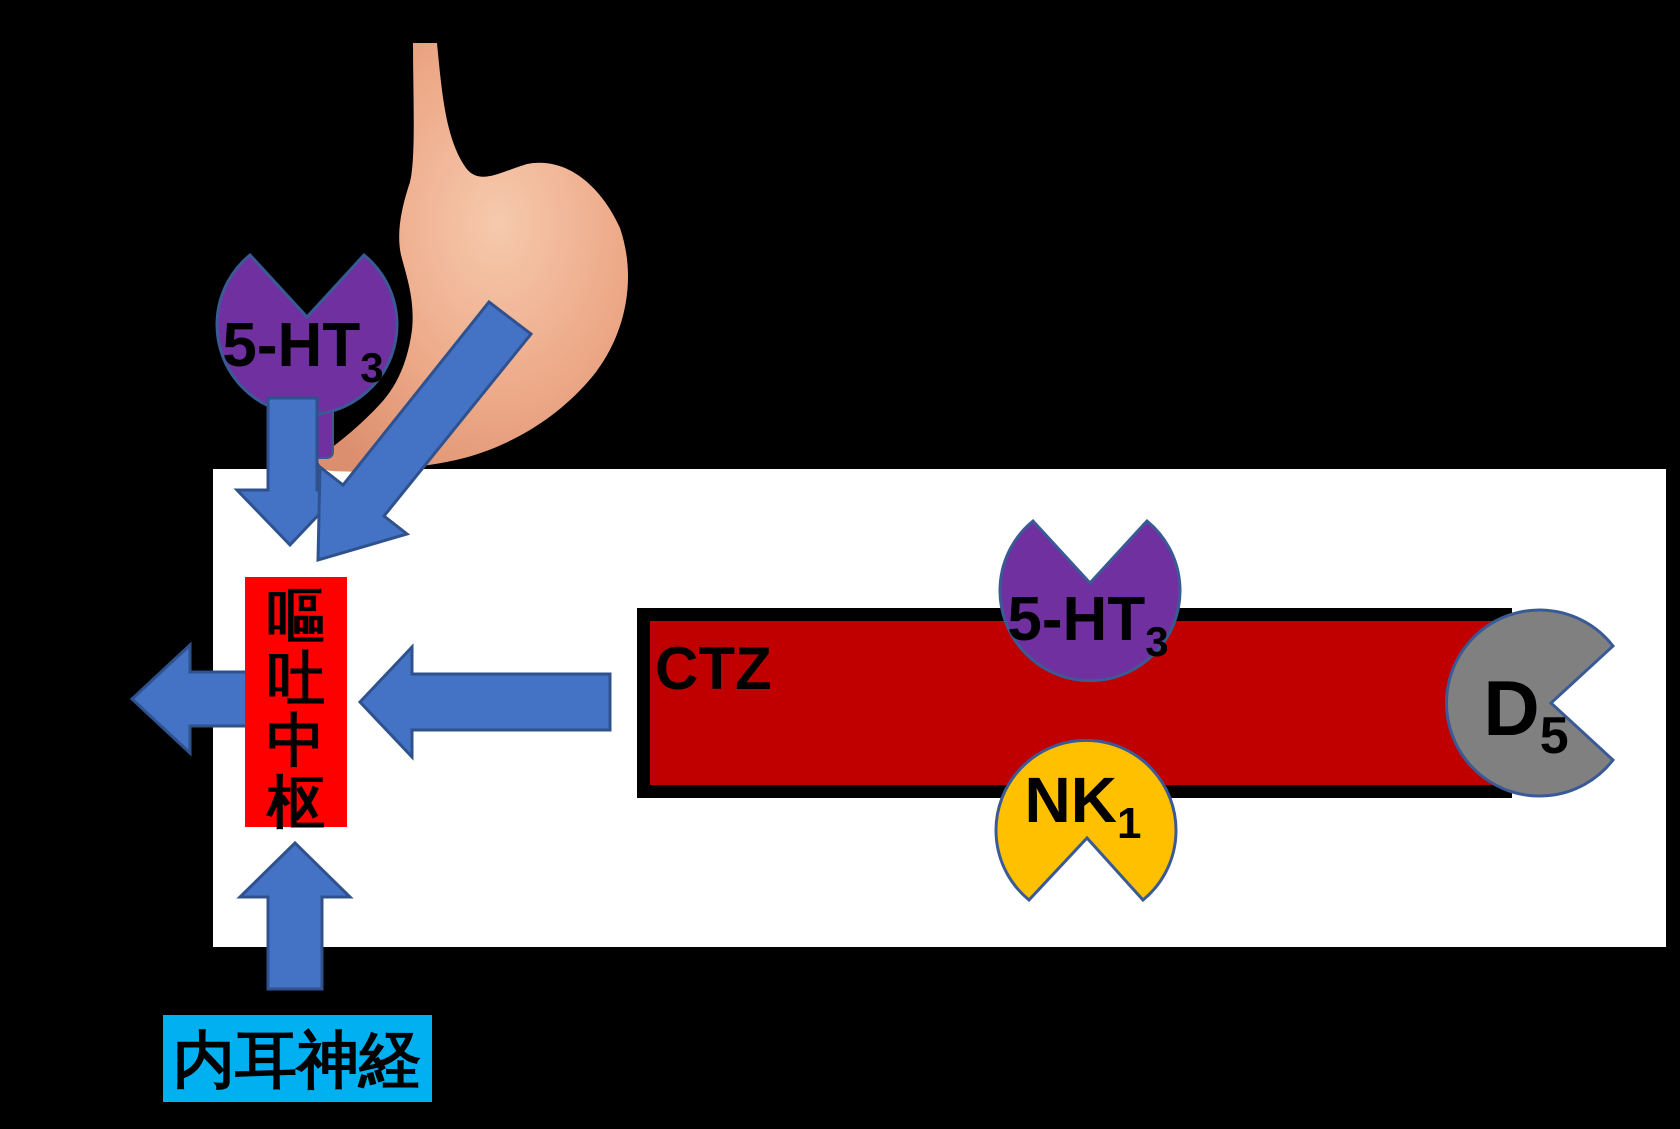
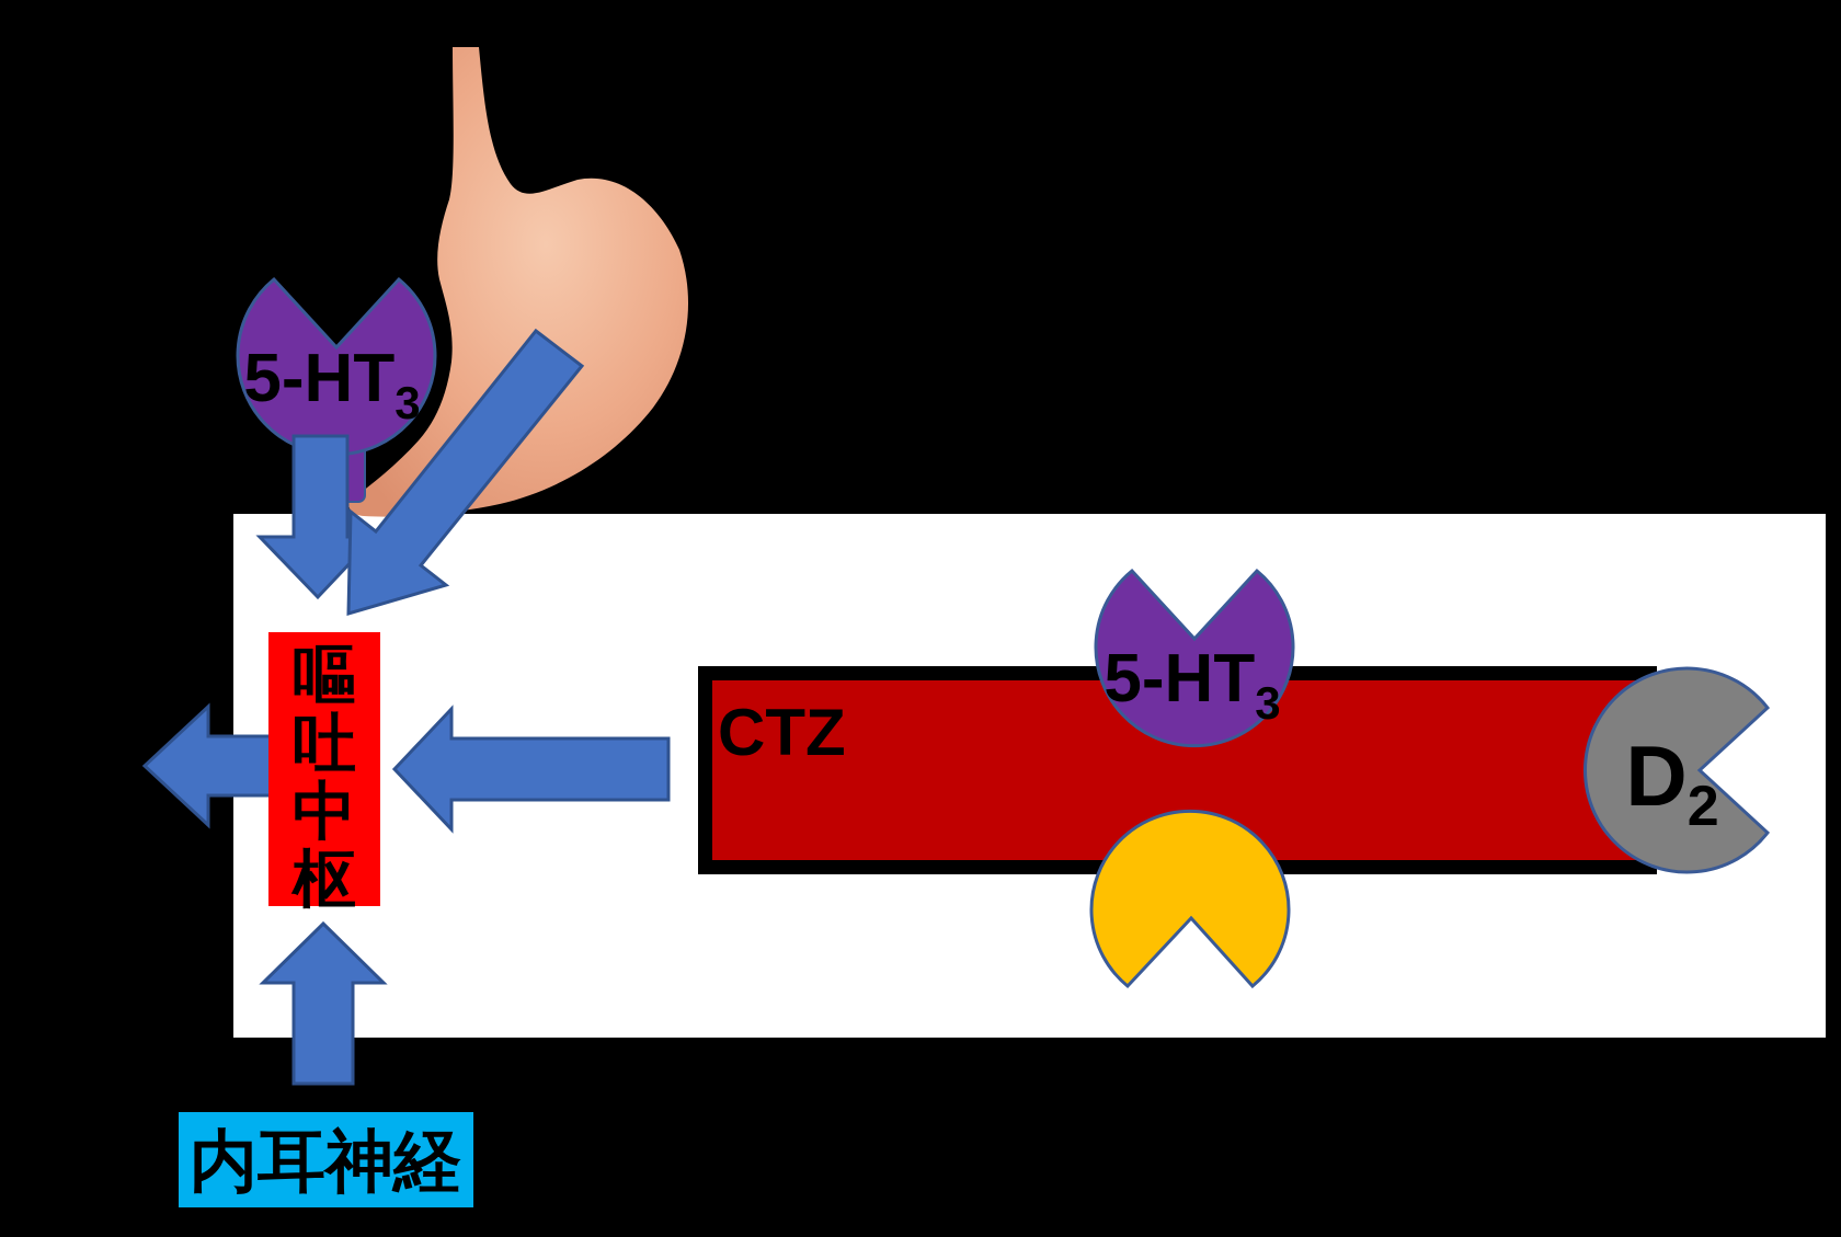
  5-HT3
  嘔吐中枢
  CTZ
  5-HT3
- NK1
- D5
+ D2
  内耳神経
